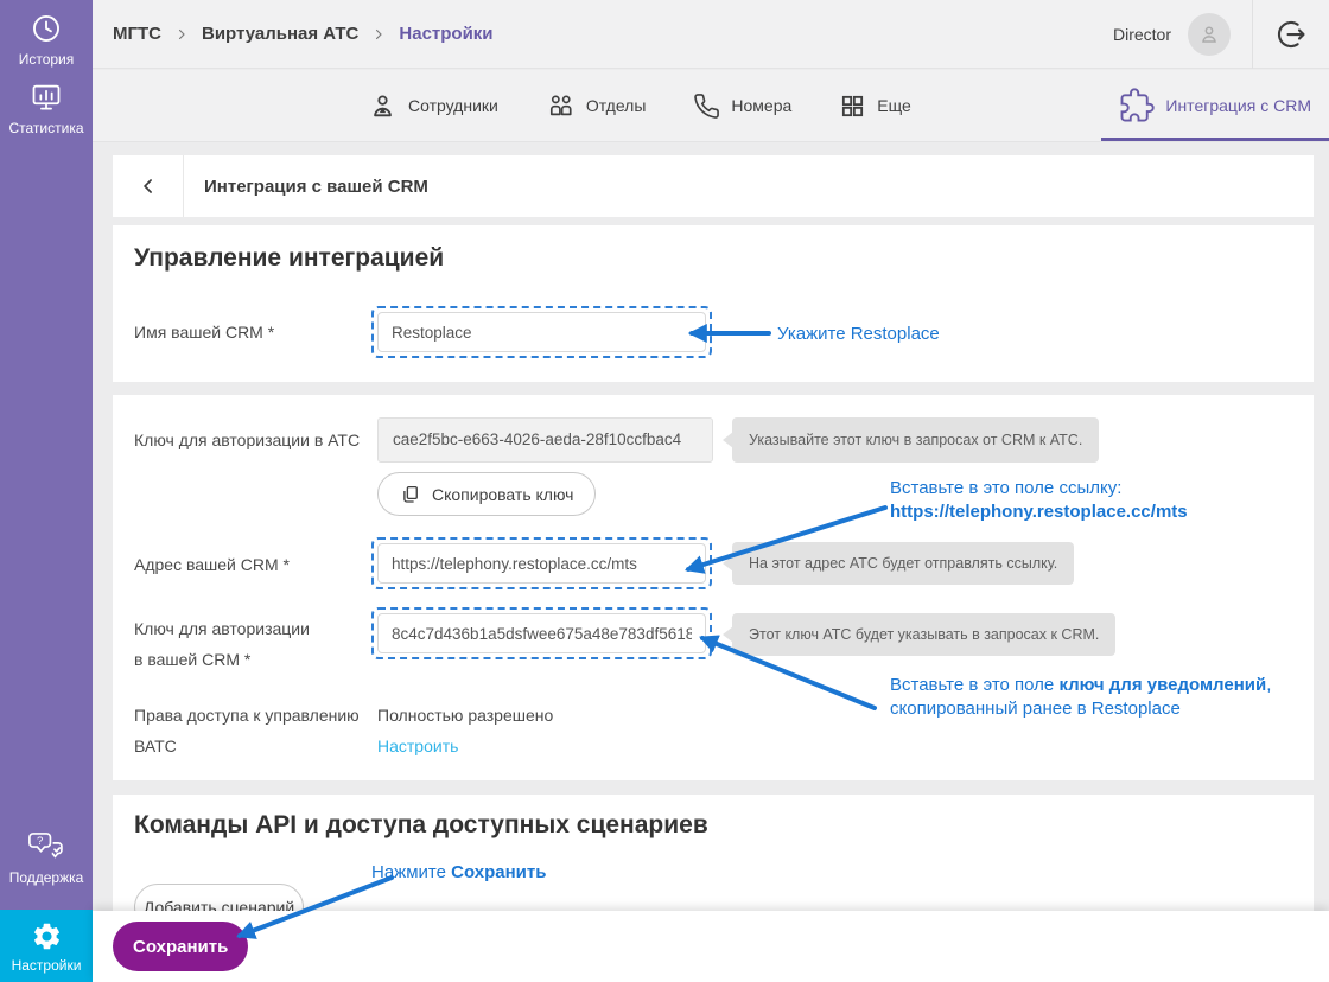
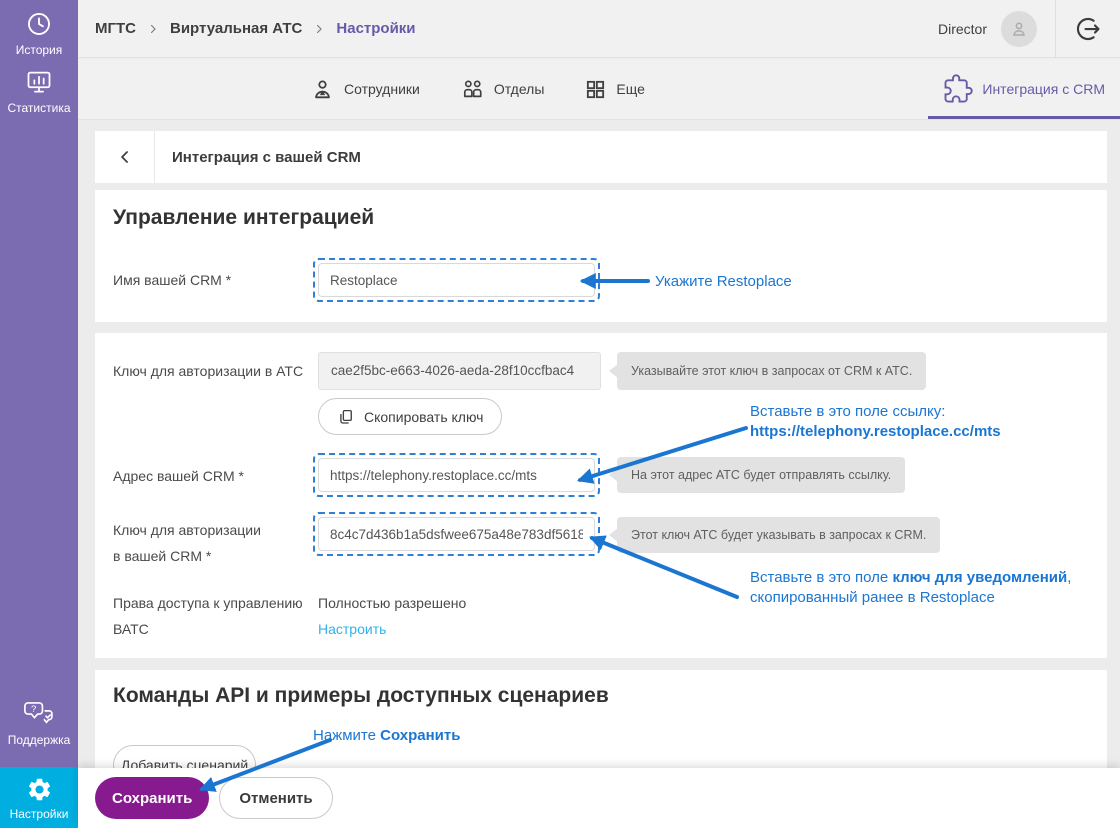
  История
  Статистика
  ?
  Поддержка
  Настройки
  МГТС
  Виртуальная АТС
  Настройки
  Director
  Сотрудники
  Отделы
- Номера
  Еще
  Интеграция с CRM
  Интеграция с вашей CRM
  Управление интеграцией
  Имя вашей CRM *
  Restoplace
  Ключ для авторизации в АТС
  cae2f5bc-e663-4026-aeda-28f10ccfbac4
  Указывайте этот ключ в запросах от CRM к АТС.
  Скопировать ключ
  Адрес вашей CRM *
  https://telephony.restoplace.cc/mts
  На этот адрес АТС будет отправлять ссылку.
  Ключ для авторизации
  в вашей CRM *
  8c4c7d436b1a5dsfwee675a48e783df5618
  Этот ключ АТС будет указывать в запросах к CRM.
  Права доступа к управлению
  ВАТС
  Полностью разрешено
  Настроить
- Команды API и доступа доступных сценариев
+ Команды API и примеры доступных сценариев
  Добавить сценарий
  Укажите Restoplace
  Вставьте в это поле ссылку:
  https://telephony.restoplace.cc/mts
  Вставьте в это поле ключ для уведомлений,
  скопированный ранее в Restoplace
  Нажмите Сохранить
  Сохранить
+ Отменить
